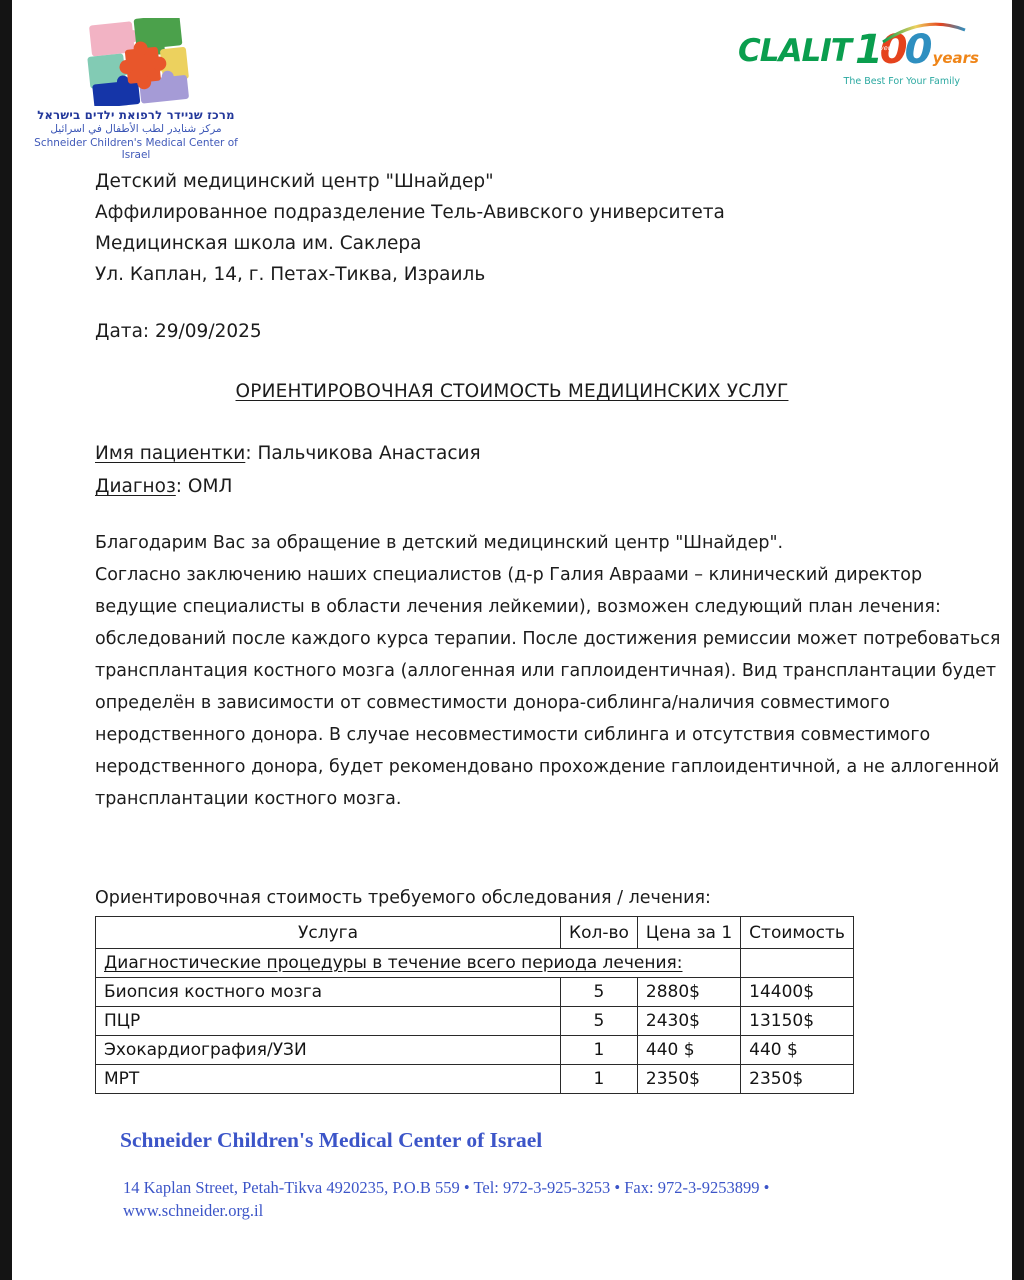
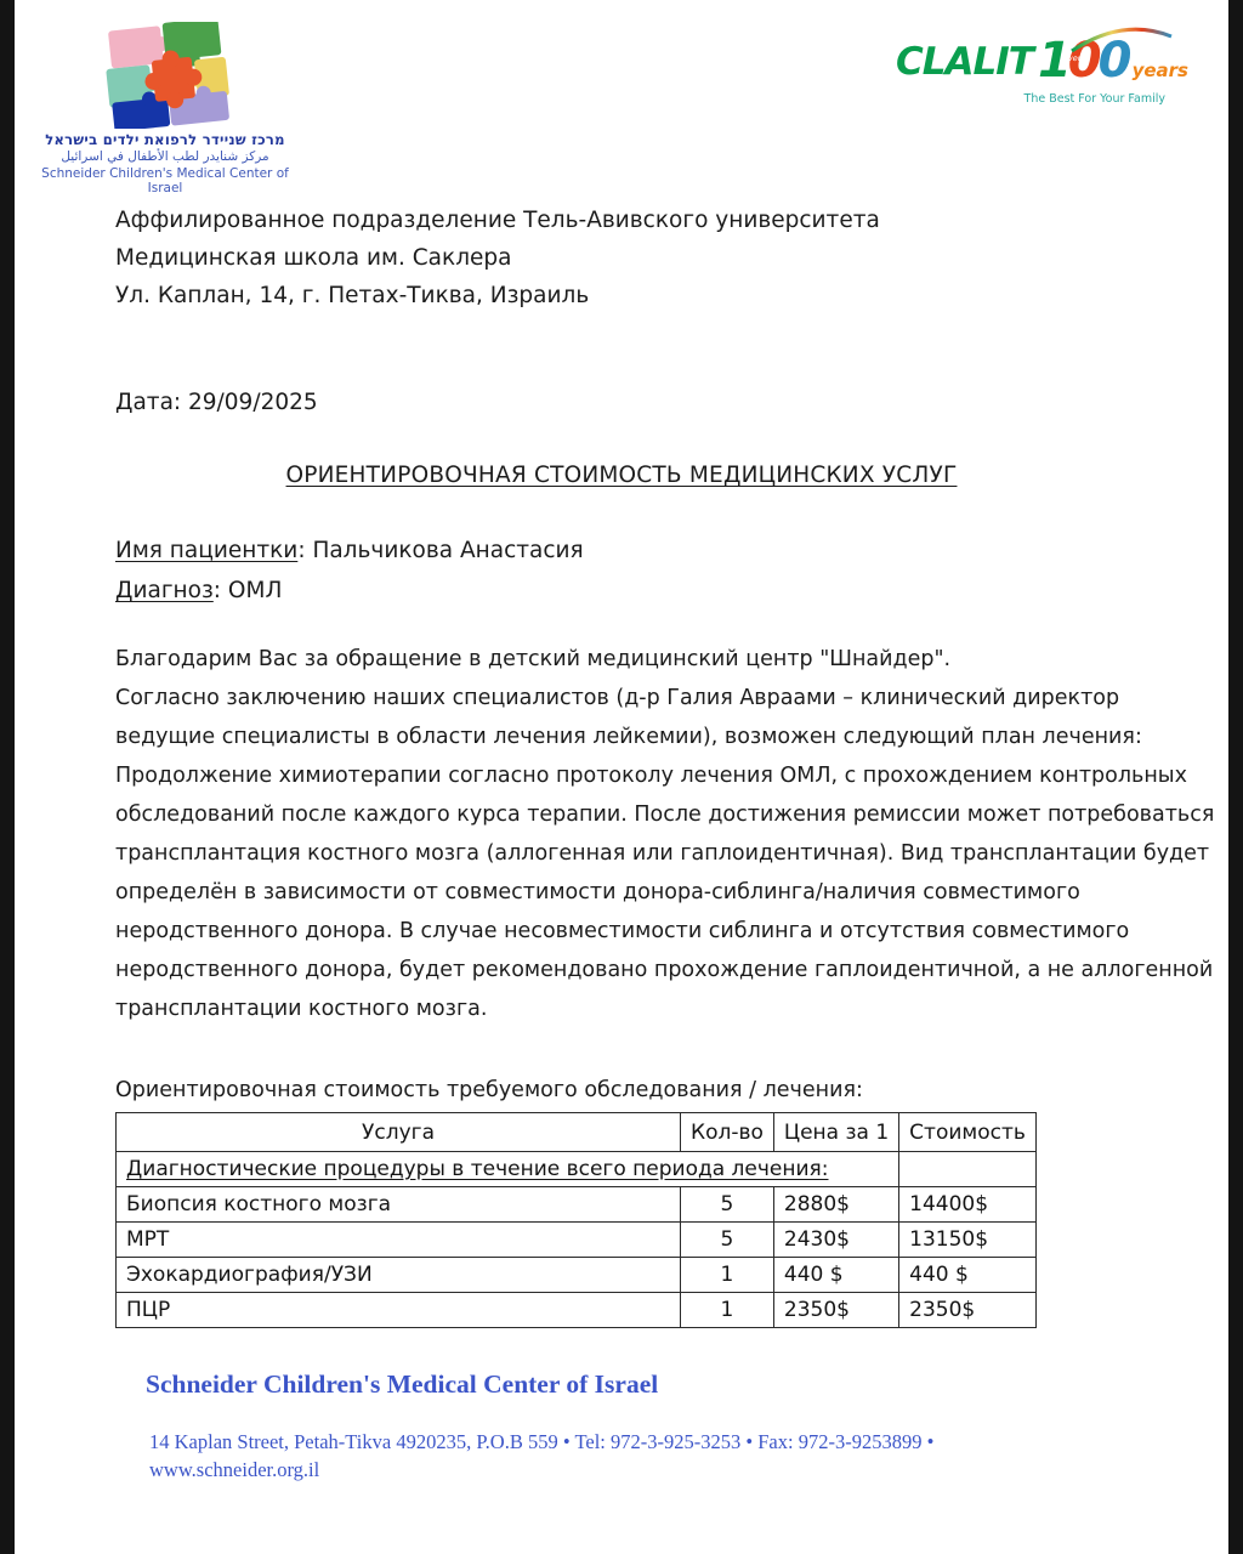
  מרכז שניידר לרפואת ילדים בישראל
  مركز شنايدر لطب الأطفال في اسرائيل
  Schneider Children's Medical Center of Israel
  CLALIT
  100
  over
  years
  The Best For Your Family
- Детский медицинский центр "Шнайдер"
  Аффилированное подразделение Тель-Авивского университета
  Медицинская школа им. Саклера
  Ул. Каплан, 14, г. Петах-Тиква, Израиль
  Дата: 29/09/2025
  ОРИЕНТИРОВОЧНАЯ СТОИМОСТЬ МЕДИЦИНСКИХ УСЛУГ
  Имя пациентки: Пальчикова Анастасия
  Диагноз: ОМЛ
  Благодарим Вас за обращение в детский медицинский центр "Шнайдер".
  Согласно заключению наших специалистов (д-р Галия Авраами – клинический директор
  ведущие специалисты в области лечения лейкемии), возможен следующий план лечения:
+ Продолжение химиотерапии согласно протоколу лечения ОМЛ, с прохождением контрольных
  обследований после каждого курса терапии. После достижения ремиссии может потребоваться
  трансплантация костного мозга (аллогенная или гаплоидентичная). Вид трансплантации будет
  определён в зависимости от совместимости донора-сиблинга/наличия совместимого
  неродственного донора. В случае несовместимости сиблинга и отсутствия совместимого
  неродственного донора, будет рекомендовано прохождение гаплоидентичной, а не аллогенной
  трансплантации костного мозга.
  Ориентировочная стоимость требуемого обследования / лечения:
  Услуга	Кол-во	Цена за 1	Стоимость
  Диагностические процедуры в течение всего периода лечения:
  Биопсия костного мозга	5	2880$	14400$
- ПЦР	5	2430$	13150$
+ МРТ	5	2430$	13150$
  Эхокардиография/УЗИ	1	440 $	440 $
- МРТ	1	2350$	2350$
+ ПЦР	1	2350$	2350$
  Schneider Children's Medical Center of Israel
  14 Kaplan Street, Petah-Tikva 4920235, P.O.B 559 • Tel: 972-3-925-3253 • Fax: 972-3-9253899 •
  www.schneider.org.il
